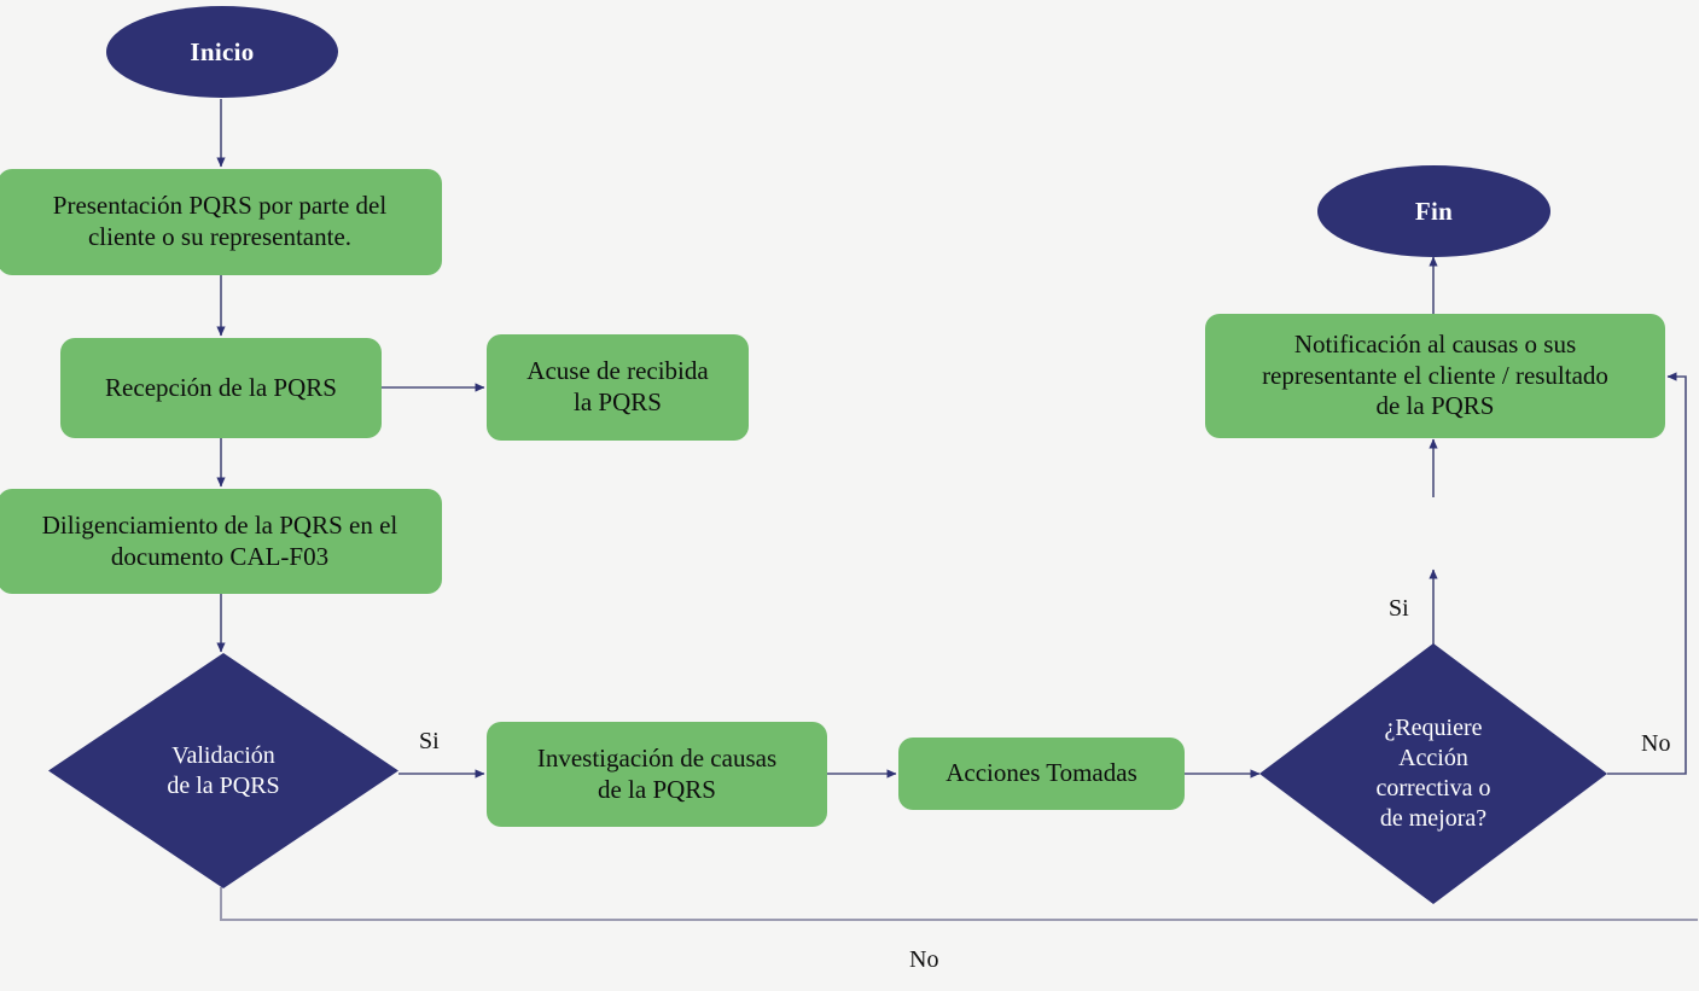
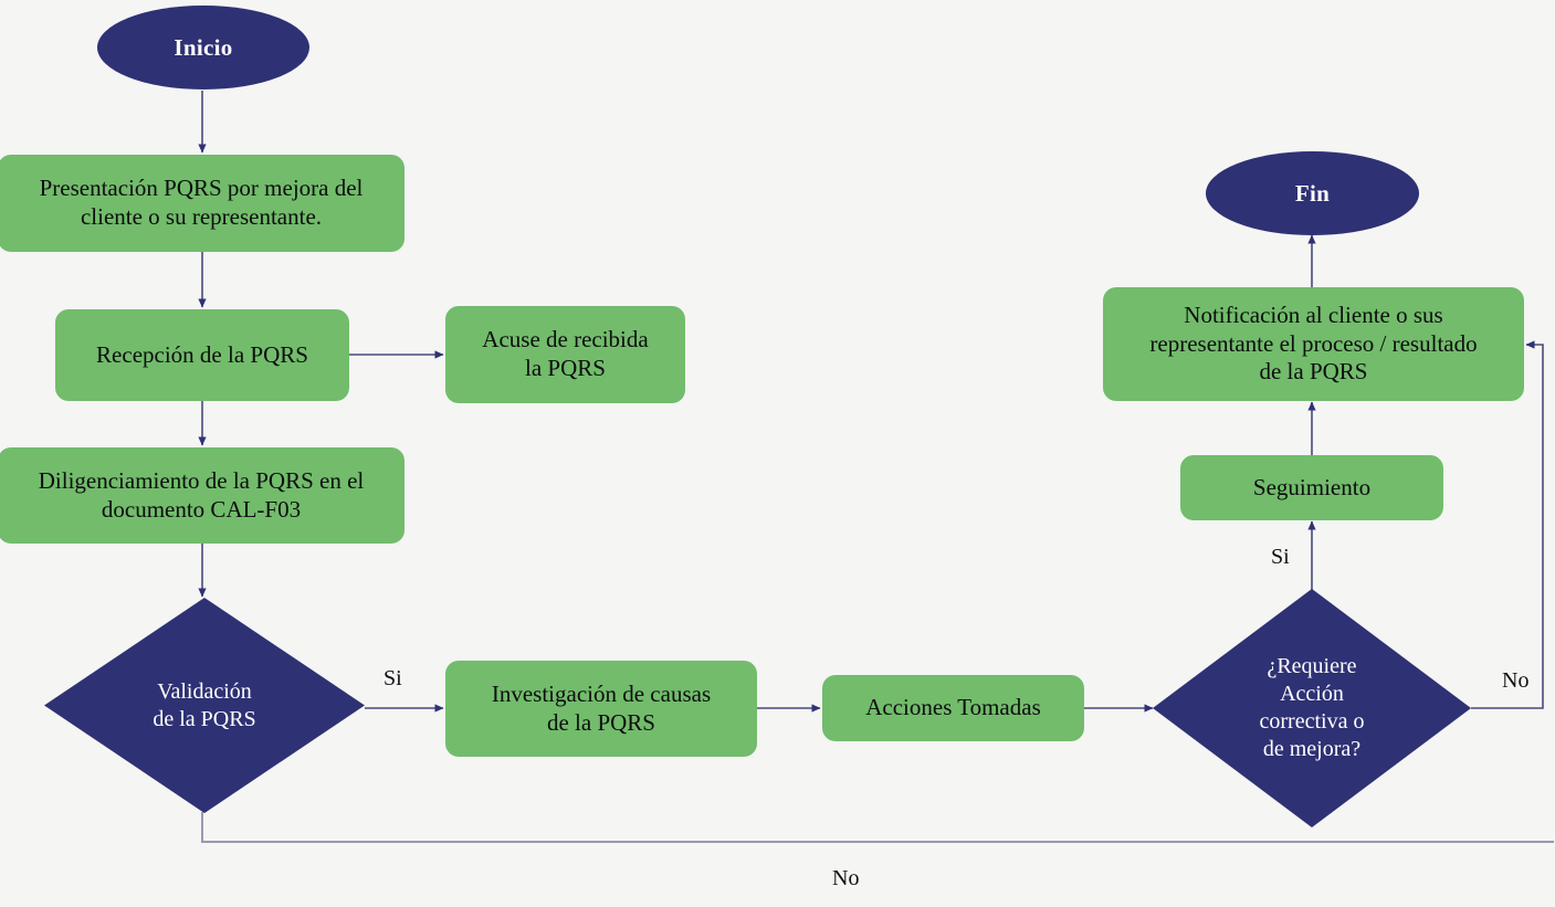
  Inicio
- Presentación PQRS por parte del
+ Presentación PQRS por mejora del
  cliente o su representante.
  Recepción de la PQRS
  Acuse de recibida
  la PQRS
  Diligenciamiento de la PQRS en el
  documento CAL-F03
  Validación
  de la PQRS
  Investigación de causas
  de la PQRS
  Acciones Tomadas
  ¿Requiere
  Acción
  correctiva o
  de mejora?
+ Seguimiento
- Notificación al causas o sus
+ Notificación al cliente o sus
- representante el cliente / resultado
+ representante el proceso / resultado
  de la PQRS
  Fin
  Si
  No
  Si
  No
